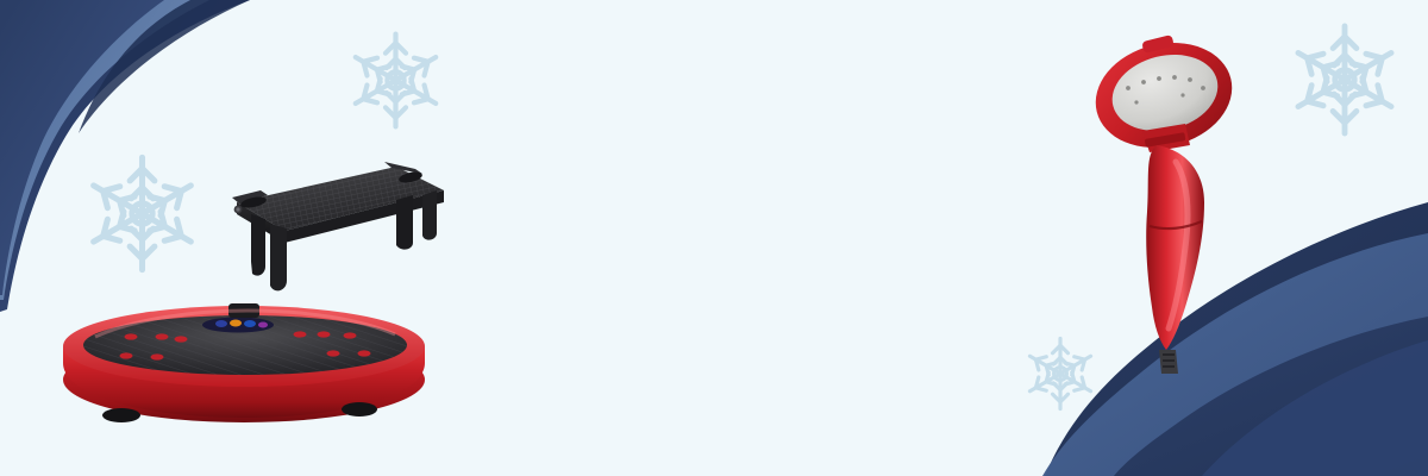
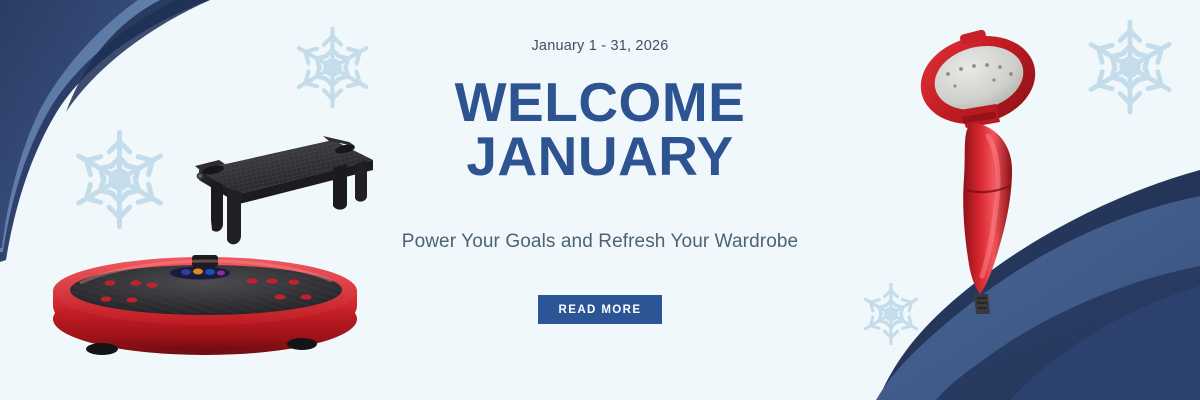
+ January 1 - 31, 2026
+ WELCOME
+ JANUARY
+ Power Your Goals and Refresh Your Wardrobe
+ READ MORE
